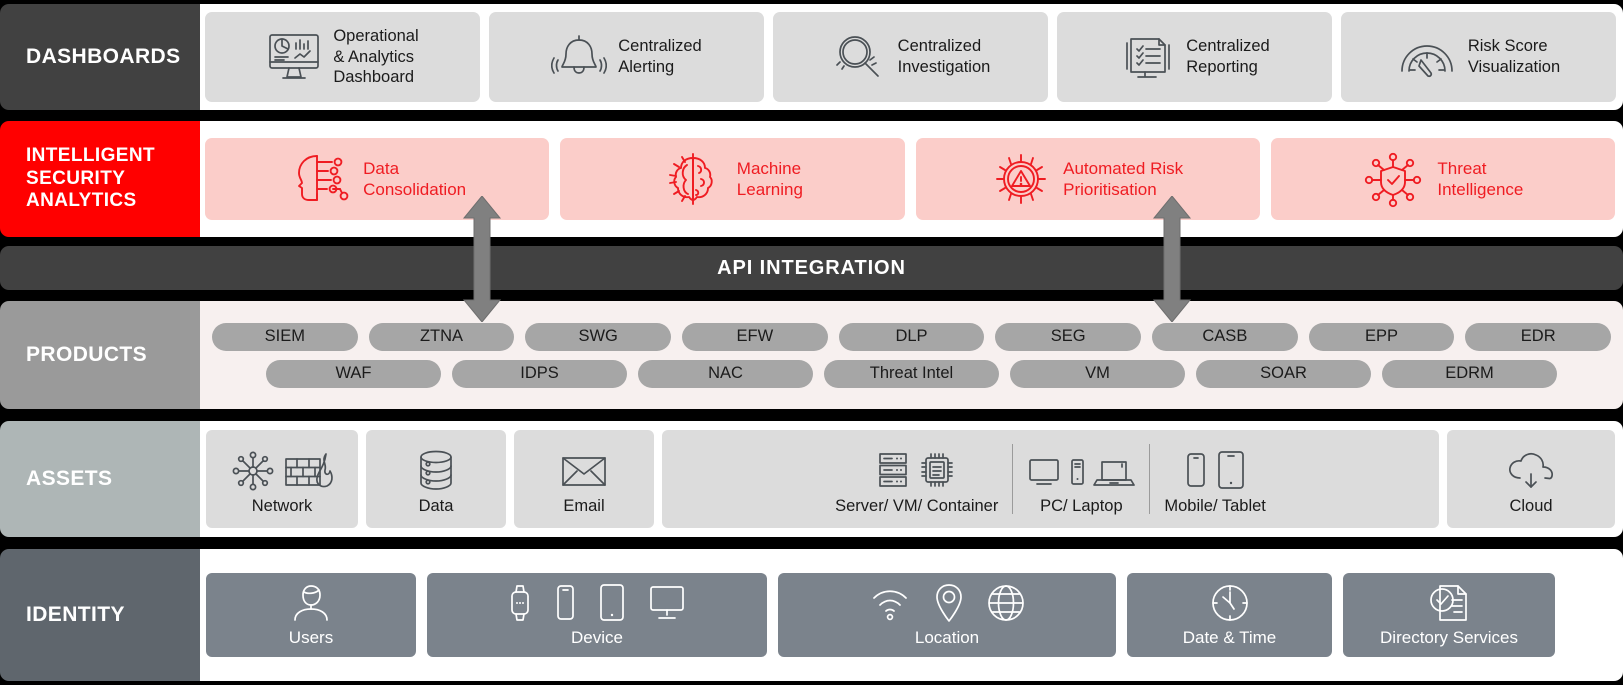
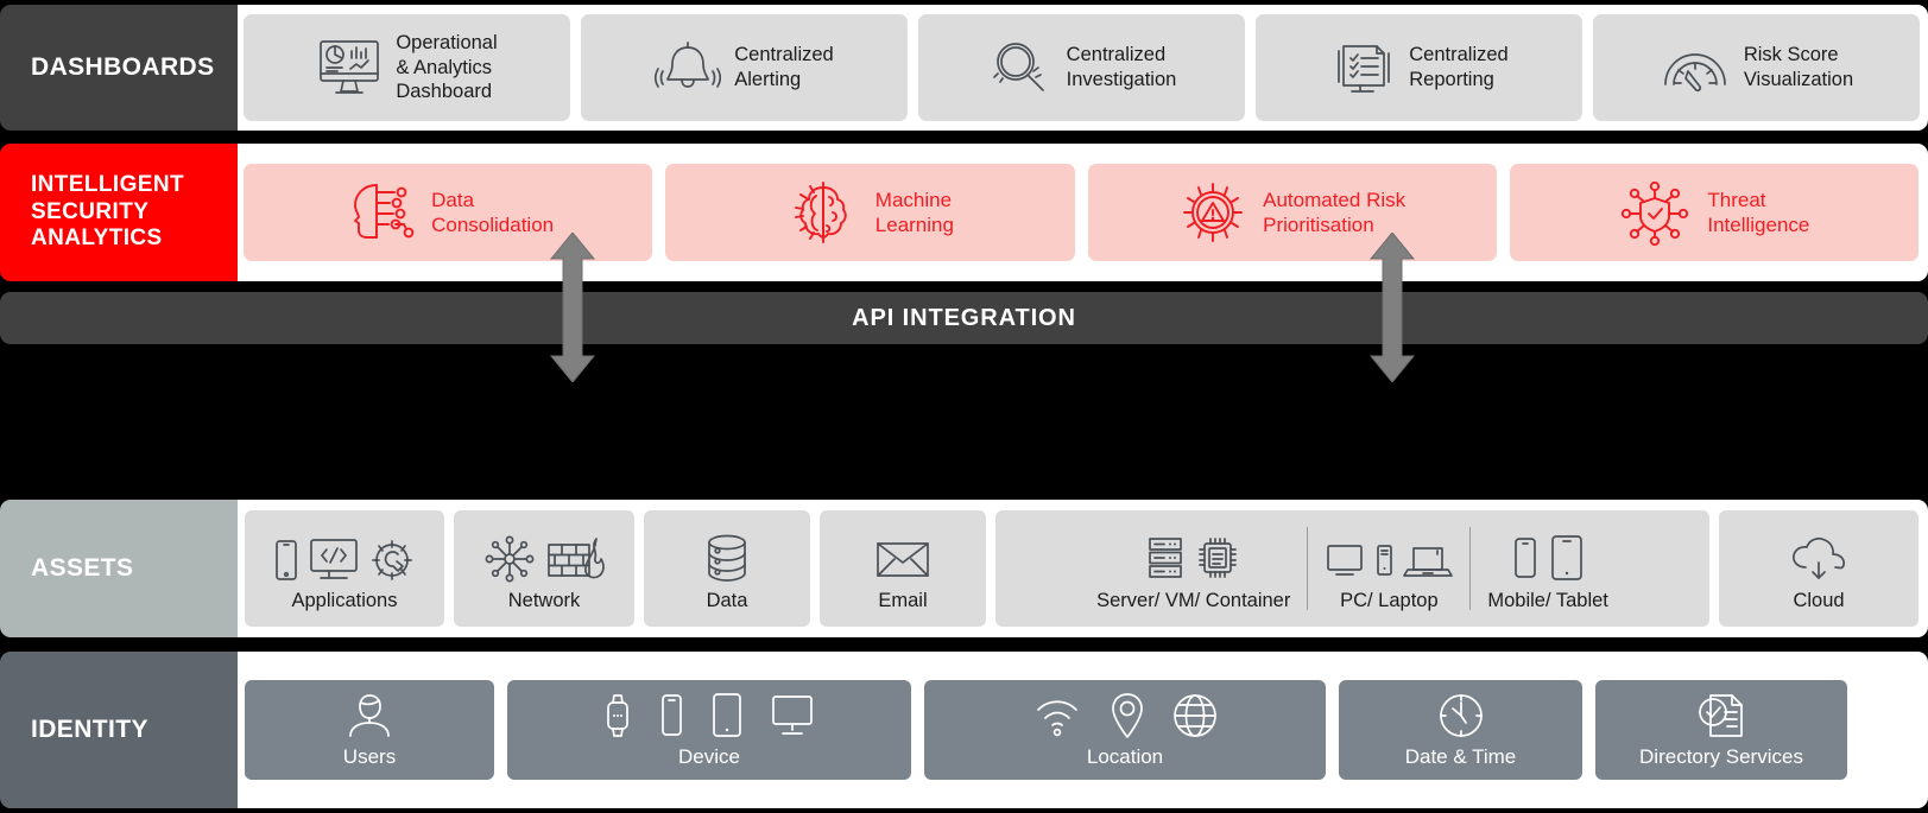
  DASHBOARDS
  Operational
  & Analytics
  Dashboard
  Centralized
  Alerting
  Centralized
  Investigation
  Centralized
  Reporting
  Risk Score
  Visualization
  INTELLIGENT
  SECURITY
  ANALYTICS
  Data
  Consolidation
  Machine
  Learning
  Automated Risk
  Prioritisation
  Threat
  Intelligence
  API INTEGRATION
- PRODUCTS
- SIEM
- ZTNA
- SWG
- EFW
- DLP
- SEG
- CASB
- EPP
- EDR
- WAF
- IDPS
- NAC
- Threat Intel
- VM
- SOAR
- EDRM
  ASSETS
+ Applications
  Network
  Data
  Email
  Server/ VM/ Container
  PC/ Laptop
  Mobile/ Tablet
  Cloud
  IDENTITY
  Users
  Device
  Location
  Date & Time
  Directory Services
